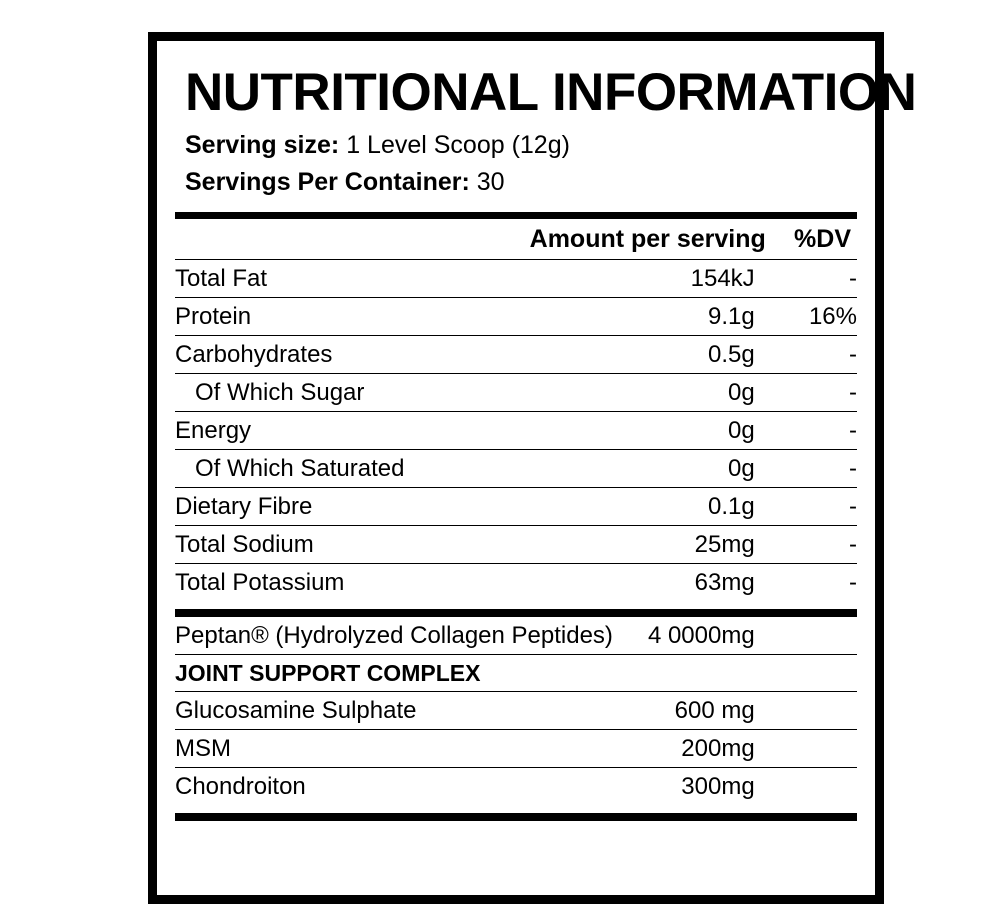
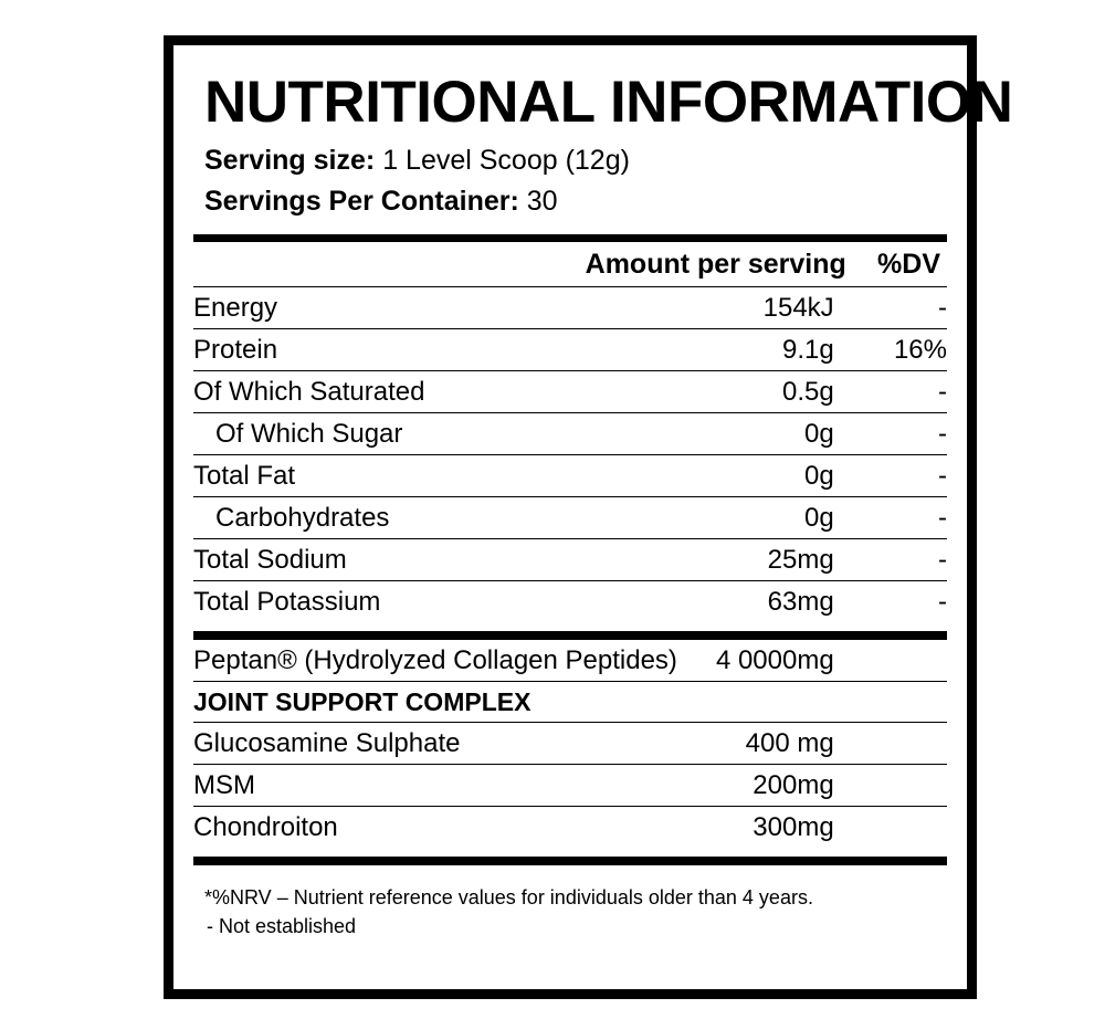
  NUTRITIONAL INFORMATION
  Serving size: 1 Level Scoop (12g)
  Servings Per Container: 30
  	Amount per serving	%DV
- Total Fat	154kJ	-
+ Energy	154kJ	-
  Protein	9.1g	16%
- Carbohydrates	0.5g	-
+ Of Which Saturated	0.5g	-
  Of Which Sugar	0g	-
- Energy	0g	-
+ Total Fat	0g	-
- Of Which Saturated	0g	-
+ Carbohydrates	0g	-
- Dietary Fibre	0.1g	-
  Total Sodium	25mg	-
  Total Potassium	63mg	-
  Peptan® (Hydrolyzed Collagen Peptides)	4 0000mg
  JOINT SUPPORT COMPLEX
- Glucosamine Sulphate	600 mg
+ Glucosamine Sulphate	400 mg
  MSM	200mg
  Chondroiton	300mg
+ *%NRV – Nutrient reference values for individuals older than 4 years.
+ - Not established
